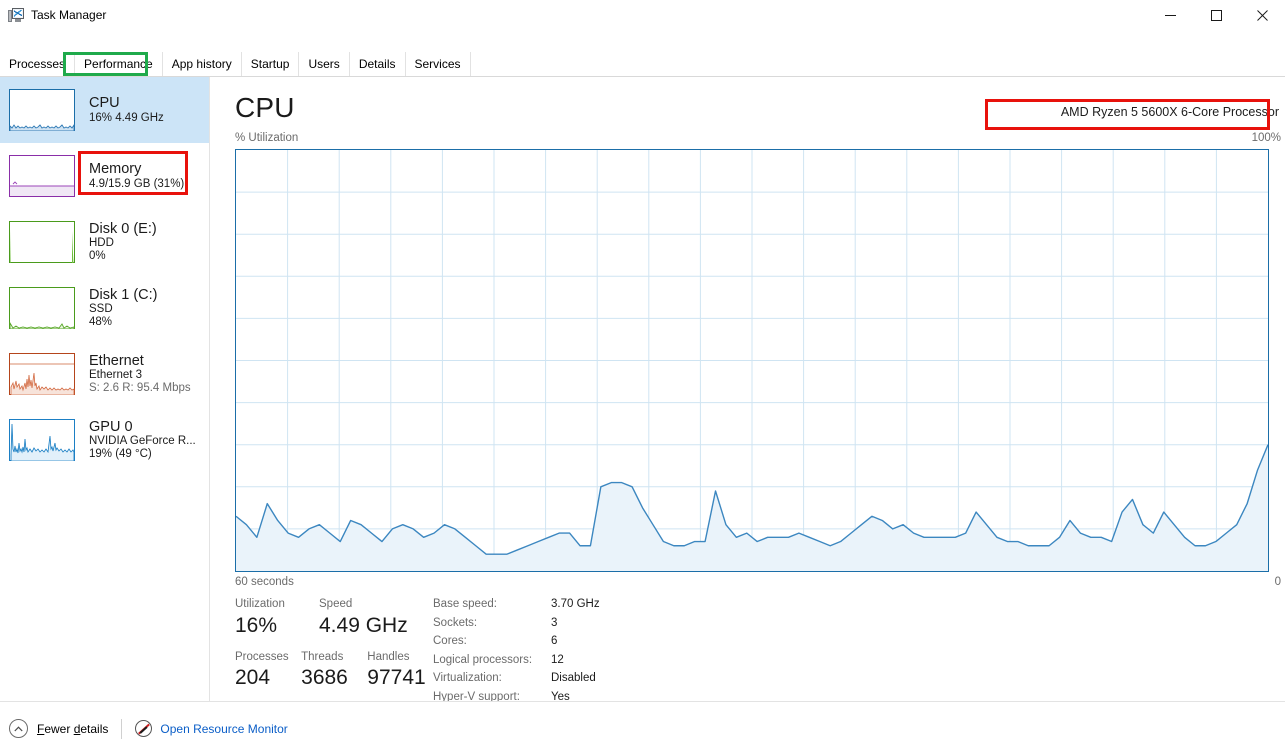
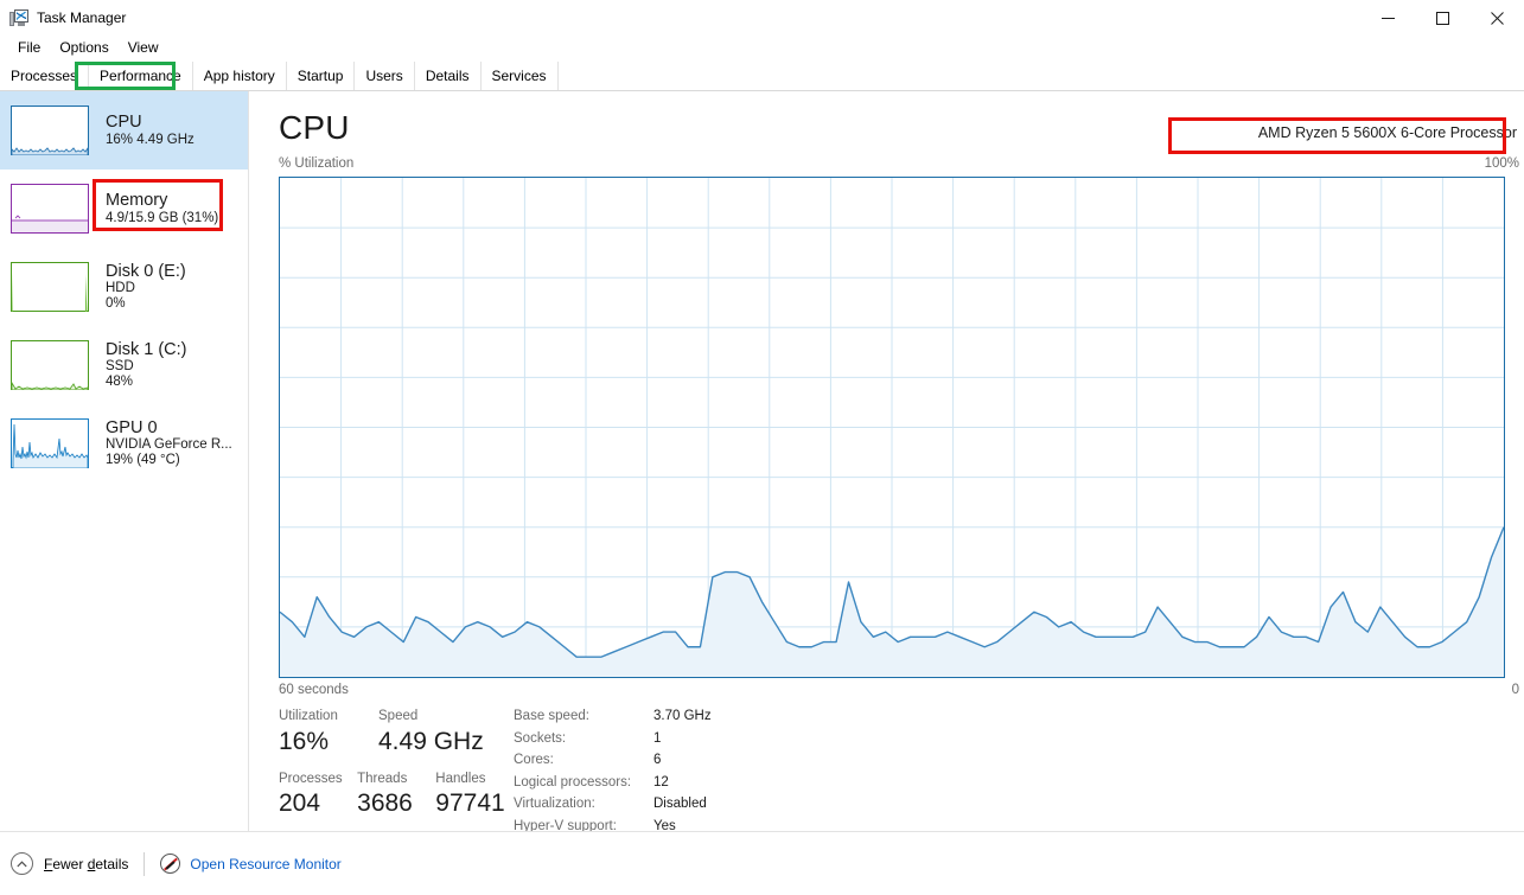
  Task Manager
+ File
+ Options
+ View
  Processes
  Performance
  App history
  Startup
  Users
  Details
  Services
  CPU
  16% 4.49 GHz
  Memory
  4.9/15.9 GB (31%)
  Disk 0 (E:)
  HDD
  0%
  Disk 1 (C:)
  SSD
  48%
- Ethernet
- Ethernet 3
- S: 2.6 R: 95.4 Mbps
  GPU 0
  NVIDIA GeForce R...
  19% (49 °C)
  CPU
  AMD Ryzen 5 5600X 6-Core Processor
  % Utilization
  100%
  60 seconds
  0
  Utilization
  16%
  Speed
  4.49 GHz
  Processes
  204
  Threads
  3686
  Handles
  97741
  Base speed:
  3.70 GHz
  Sockets:
- 3
+ 1
  Cores:
  6
  Logical processors:
  12
  Virtualization:
  Disabled
  Hyper-V support:
  Yes
  Fewer details
  Open Resource Monitor
